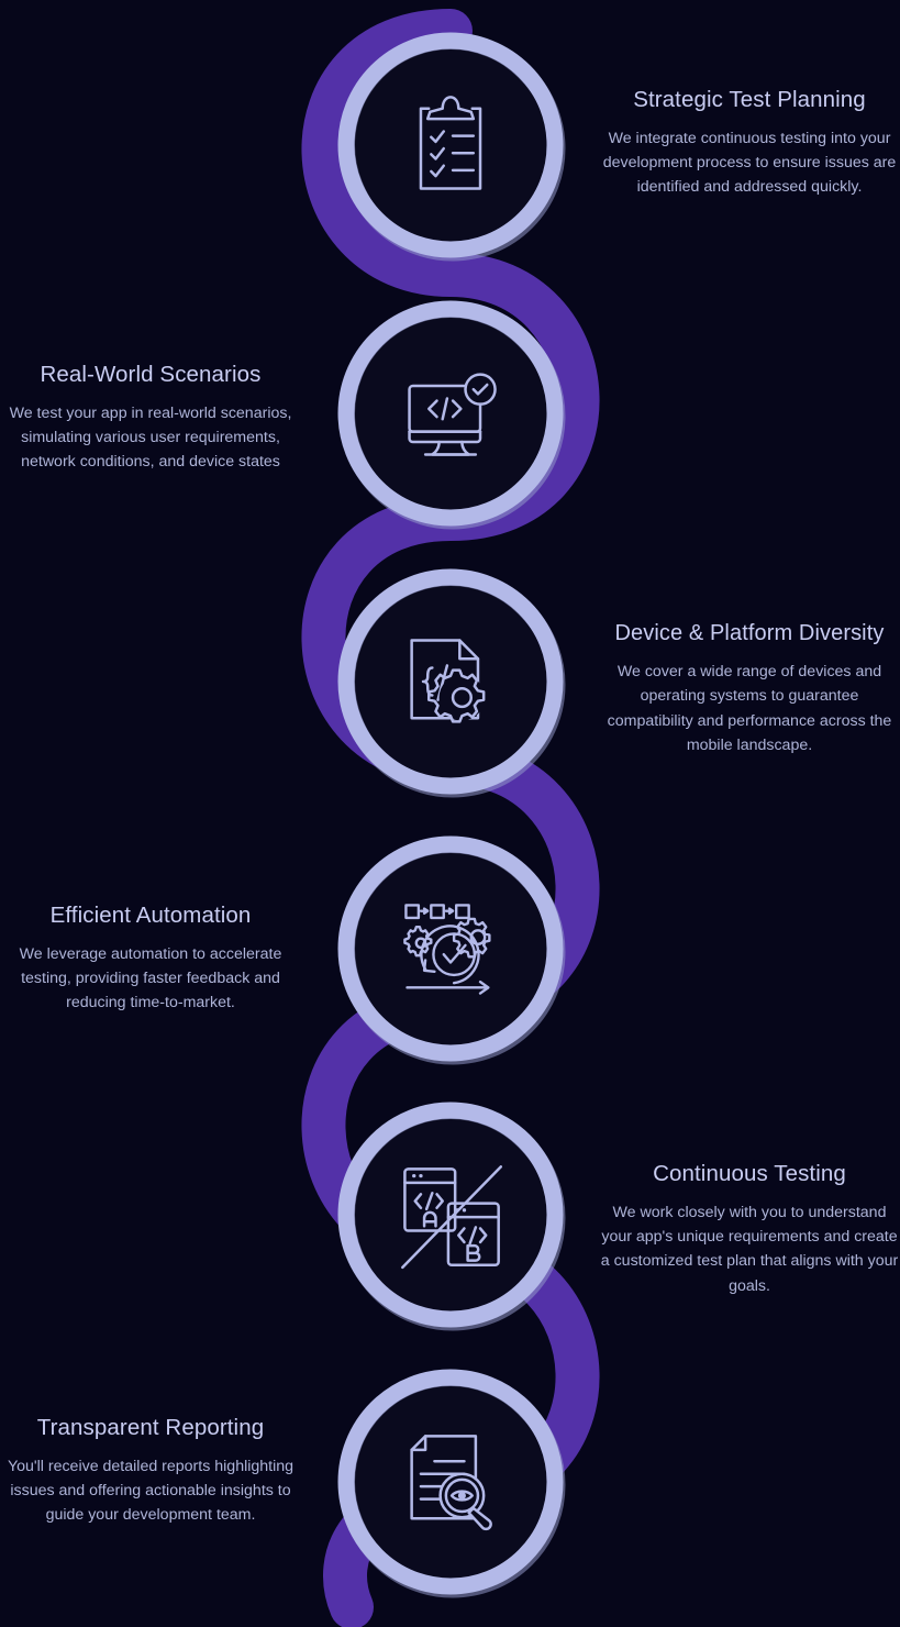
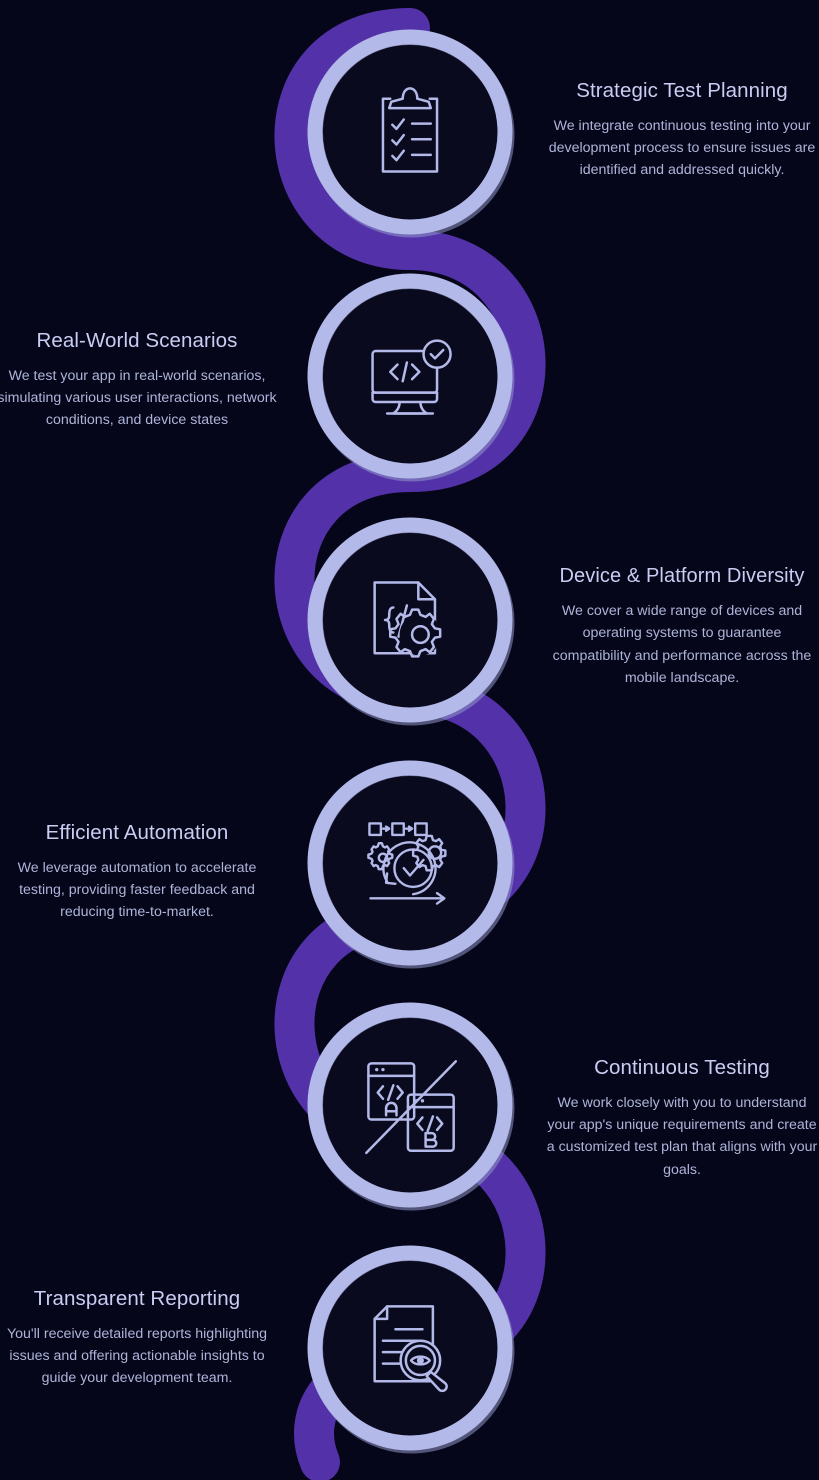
  Strategic Test Planning
  We integrate continuous testing into your development process to ensure issues are identified and addressed quickly.
  Real-World Scenarios
- We test your app in real-world scenarios, simulating various user requirements, network conditions, and device states
+ We test your app in real-world scenarios, simulating various user interactions, network conditions, and device states
  Device & Platform Diversity
  We cover a wide range of devices and operating systems to guarantee compatibility and performance across the mobile landscape.
  Efficient Automation
  We leverage automation to accelerate testing, providing faster feedback and reducing time-to-market.
  Continuous Testing
  We work closely with you to understand your app's unique requirements and create a customized test plan that aligns with your goals.
  Transparent Reporting
  You'll receive detailed reports highlighting issues and offering actionable insights to guide your development team.
